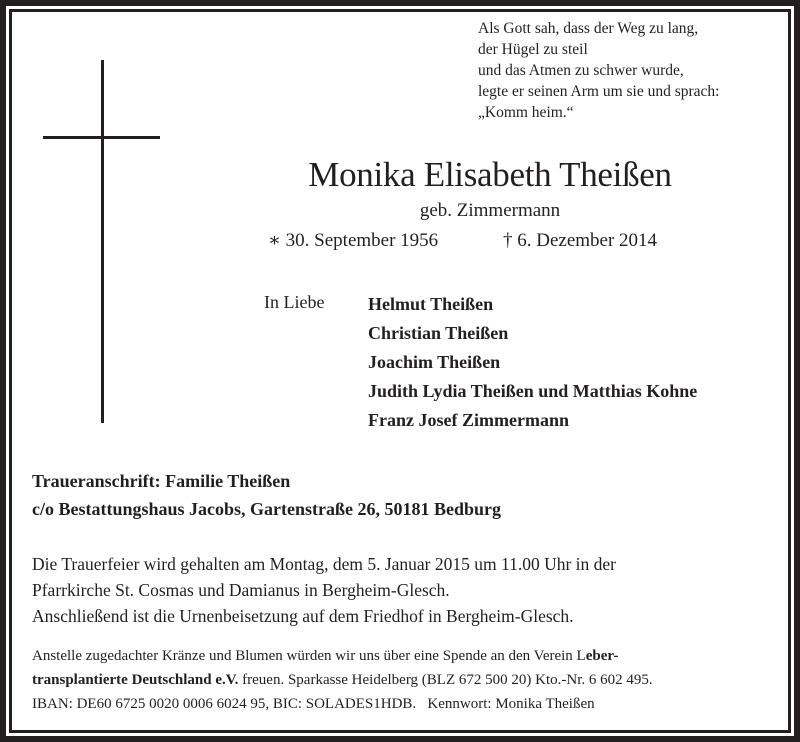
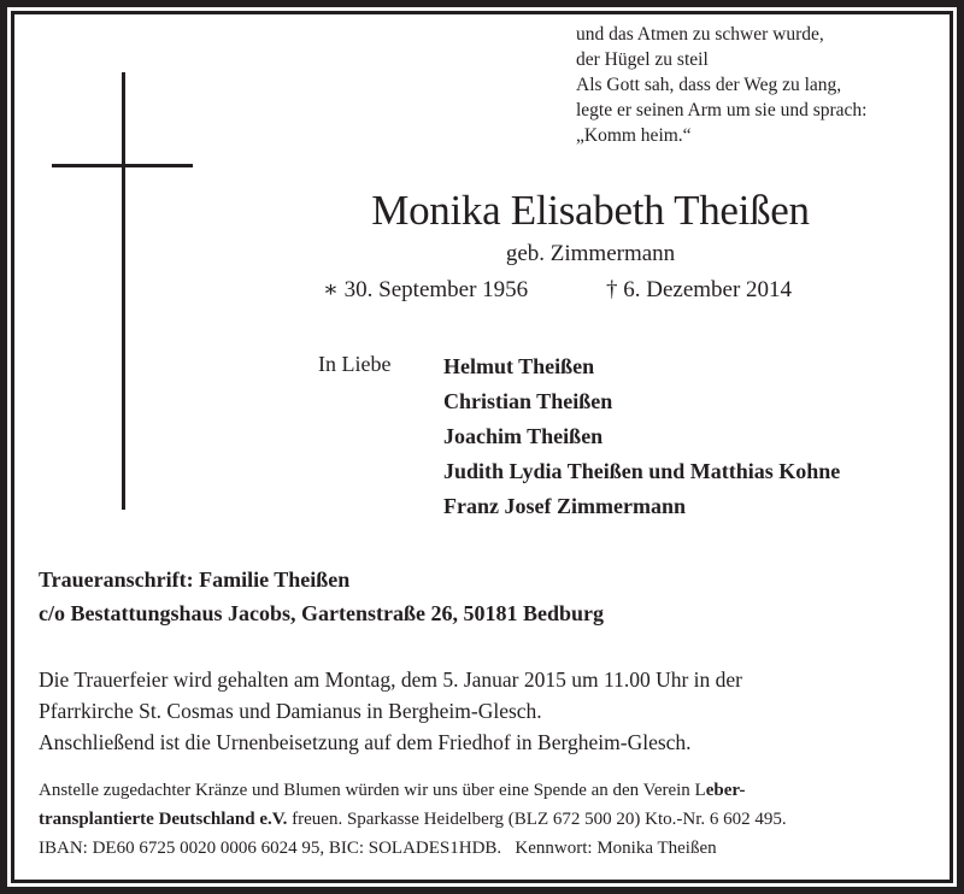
- Als Gott sah, dass der Weg zu lang,
+ und das Atmen zu schwer wurde,
  der Hügel zu steil
- und das Atmen zu schwer wurde,
+ Als Gott sah, dass der Weg zu lang,
  legte er seinen Arm um sie und sprach:
  „Komm heim.“
  Monika Elisabeth Theißen
  geb. Zimmermann
  ∗ 30. September 1956
  † 6. Dezember 2014
  In Liebe
  Helmut Theißen
  Christian Theißen
  Joachim Theißen
  Judith Lydia Theißen und Matthias Kohne
  Franz Josef Zimmermann
  Traueranschrift: Familie Theißen
  c/o Bestattungshaus Jacobs, Gartenstraße 26, 50181 Bedburg
  Die Trauerfeier wird gehalten am Montag, dem 5. Januar 2015 um 11.00 Uhr in der
  Pfarrkirche St. Cosmas und Damianus in Bergheim-Glesch.
  Anschließend ist die Urnenbeisetzung auf dem Friedhof in Bergheim-Glesch.
  Anstelle zugedachter Kränze und Blumen würden wir uns über eine Spende an den Verein Leber-
  transplantierte Deutschland e.V. freuen. Sparkasse Heidelberg (BLZ 672 500 20) Kto.-Nr. 6 602 495.
  IBAN: DE60 6725 0020 0006 6024 95, BIC: SOLADES1HDB. Kennwort: Monika Theißen
